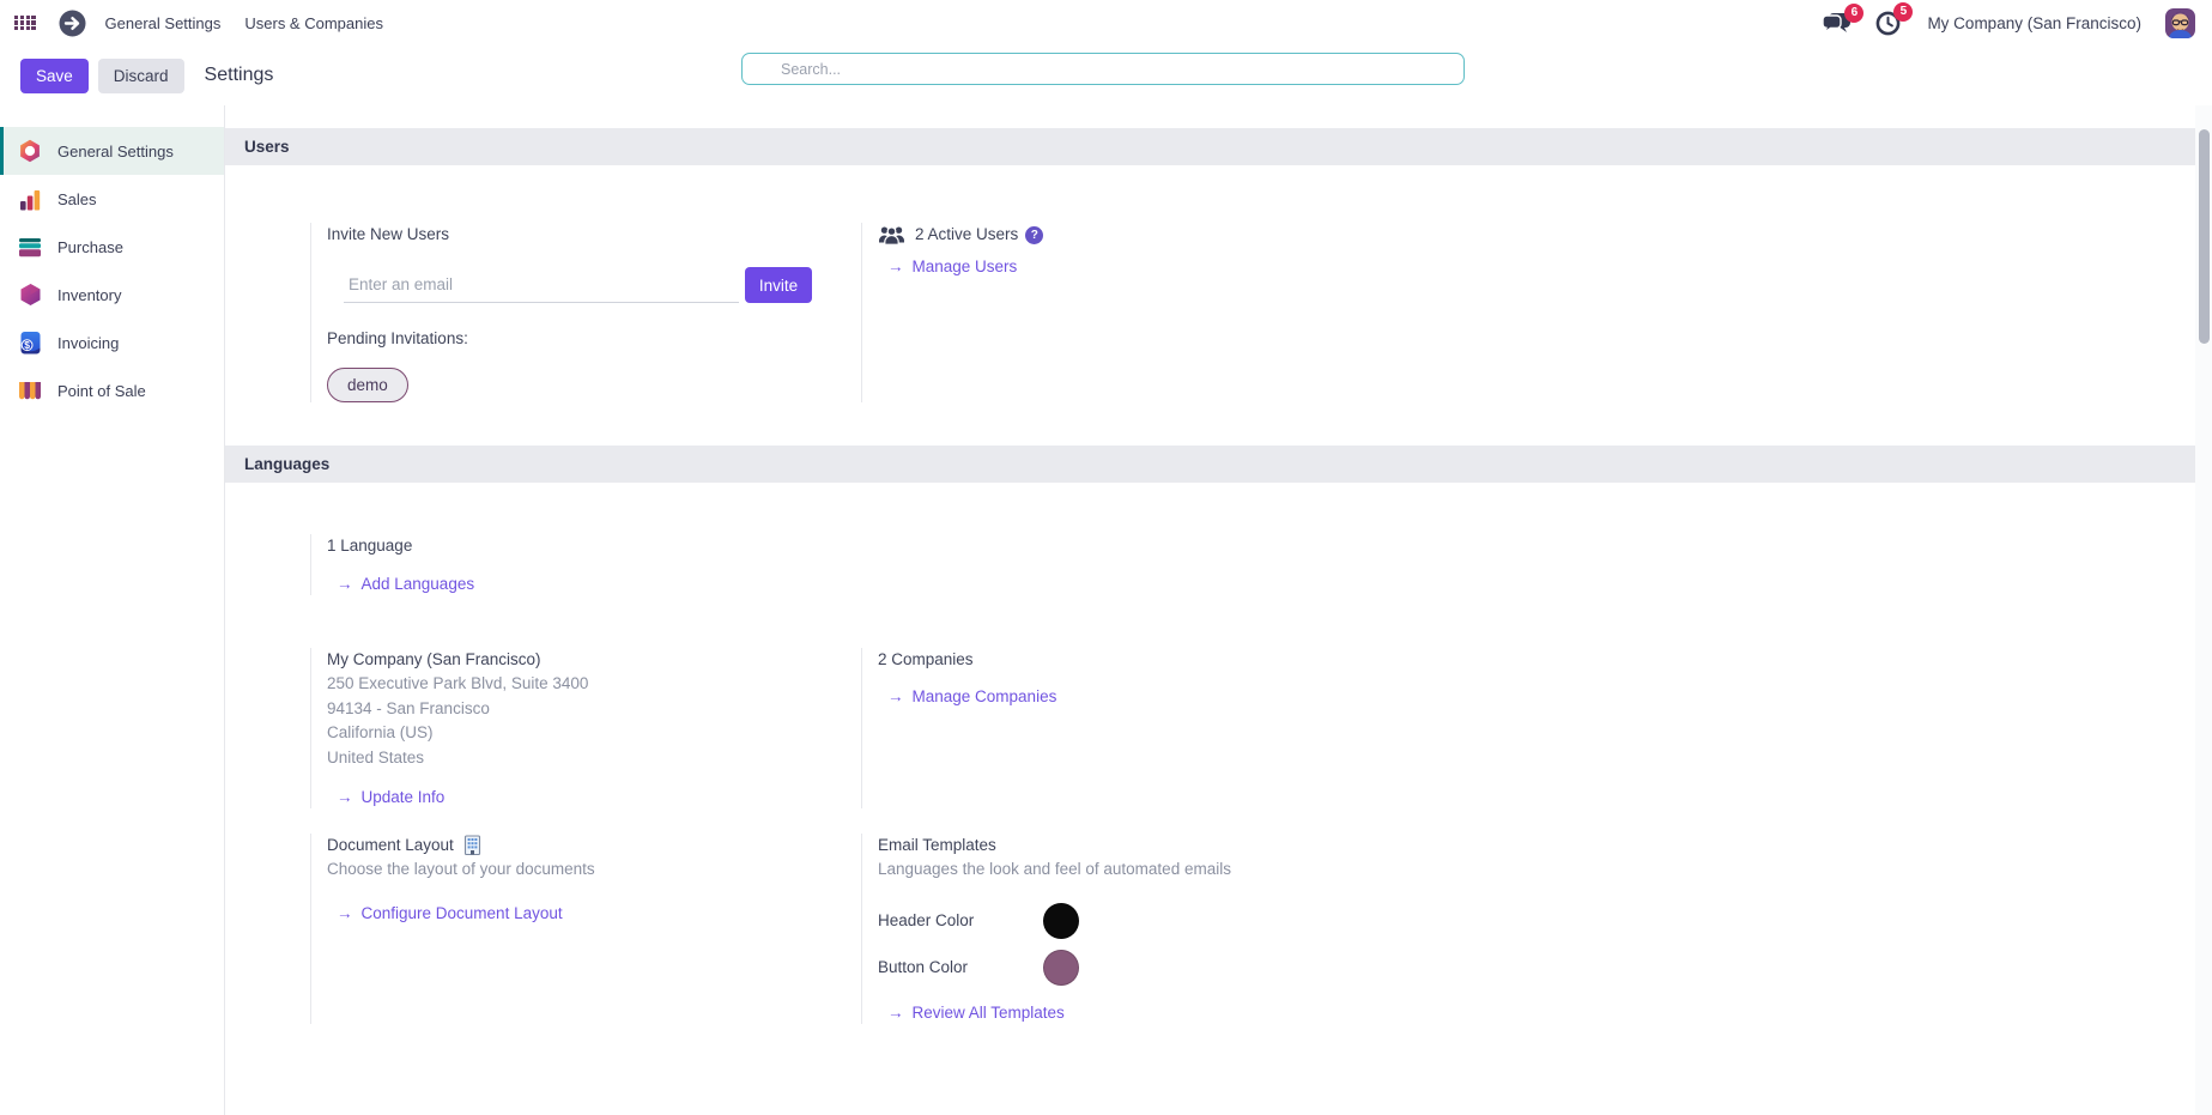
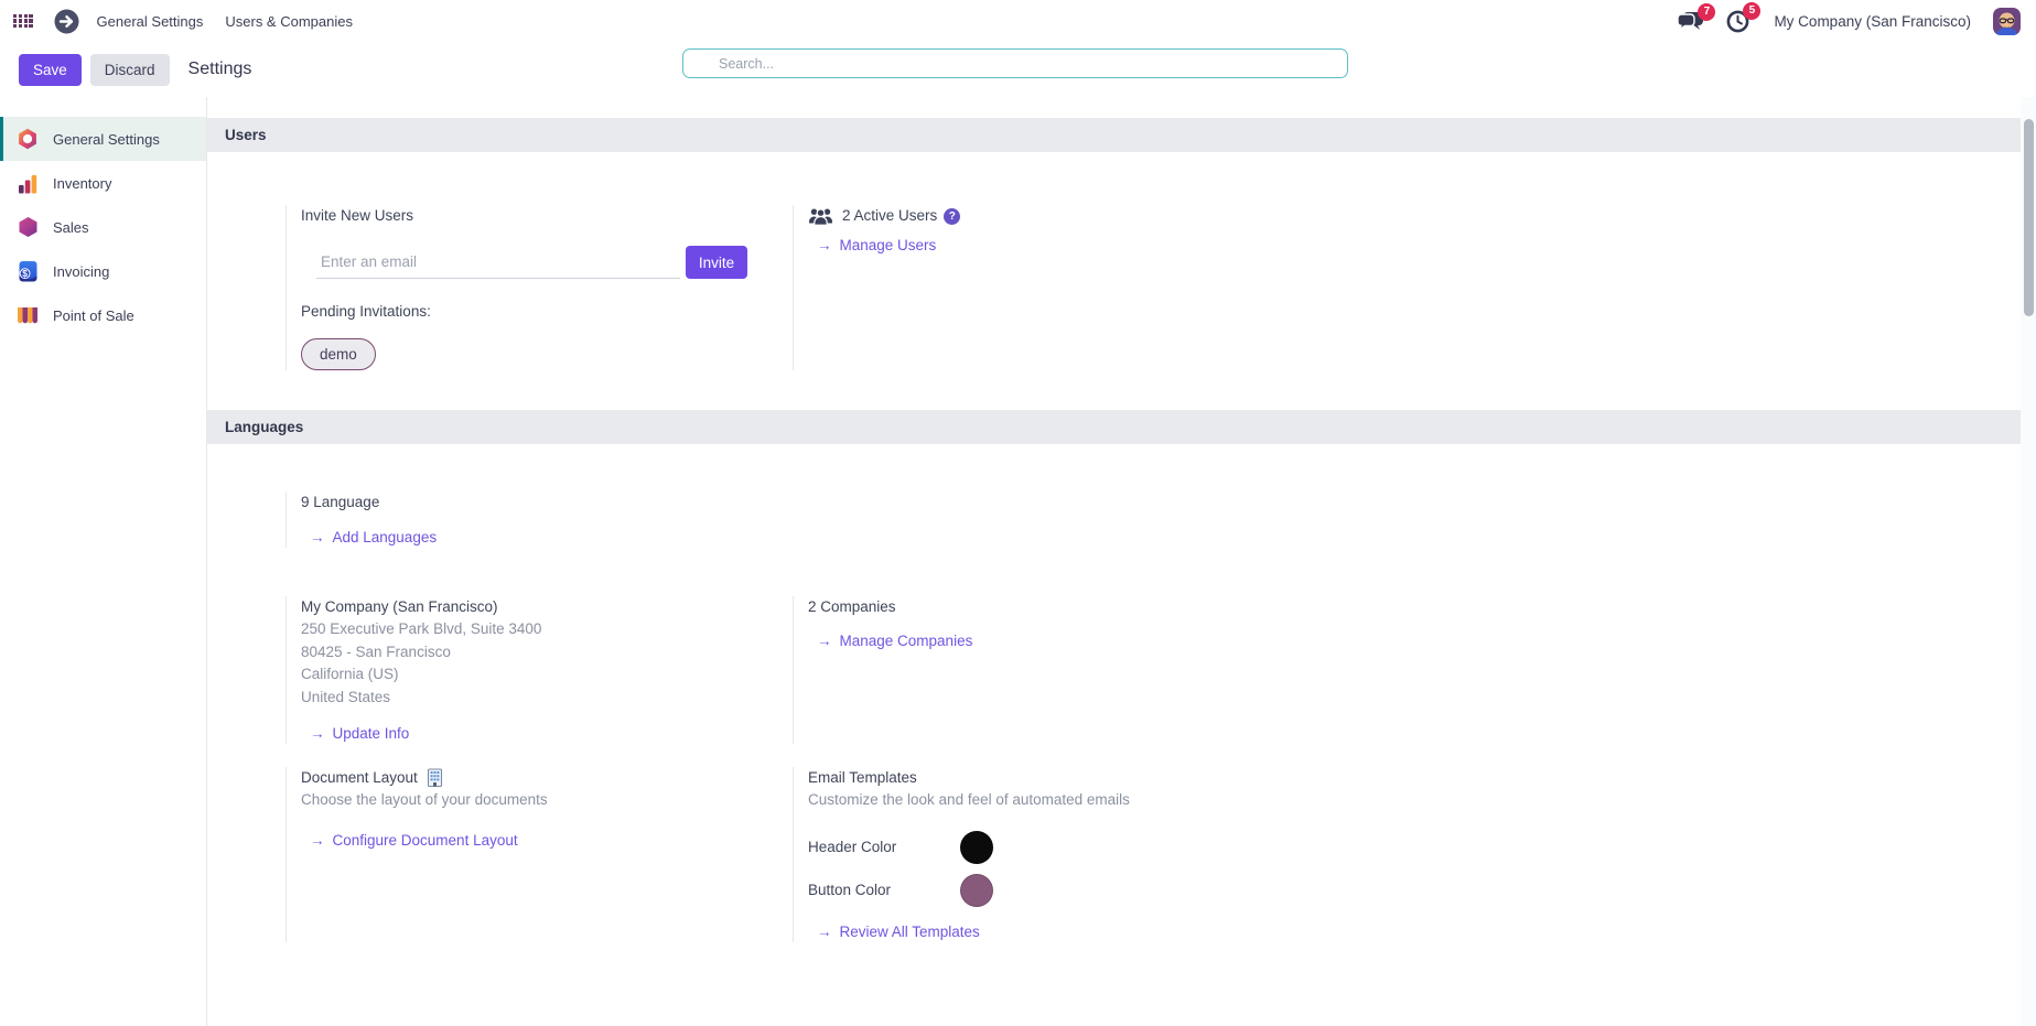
  General Settings
  Users & Companies
- 6
+ 7
  5
  My Company (San Francisco)
  Save
  Discard
  Settings
  Search...
  General Settings
- Sales
+ Inventory
- Purchase
- Inventory
+ Sales
  $
  Invoicing
  Point of Sale
  Users
  Invite New Users
  Enter an email
  Invite
  Pending Invitations:
  demo
  2 Active Users
  ?
  →
  Manage Users
  Languages
- 1 Language
+ 9 Language
  →
  Add Languages
  My Company (San Francisco)
  250 Executive Park Blvd, Suite 3400
- 94134 - San Francisco
+ 80425 - San Francisco
  California (US)
  United States
  →
  Update Info
  2 Companies
  →
  Manage Companies
  Document Layout
  Choose the layout of your documents
  →
  Configure Document Layout
  Email Templates
- Languages the look and feel of automated emails
+ Customize the look and feel of automated emails
  Header Color
  Button Color
  →
  Review All Templates
